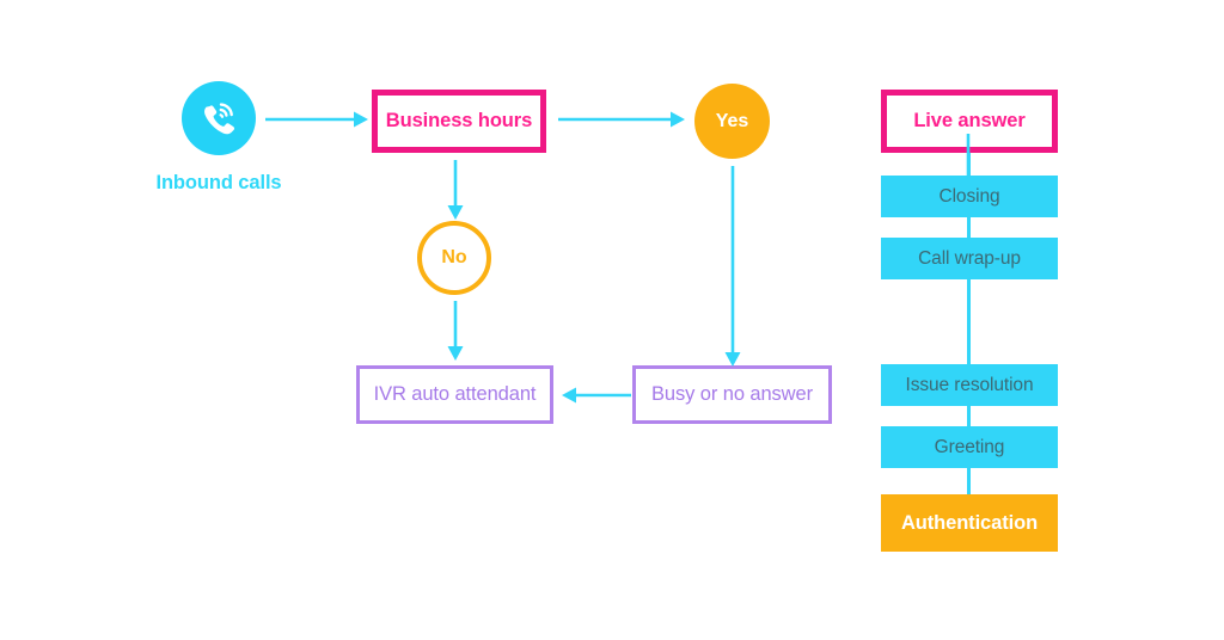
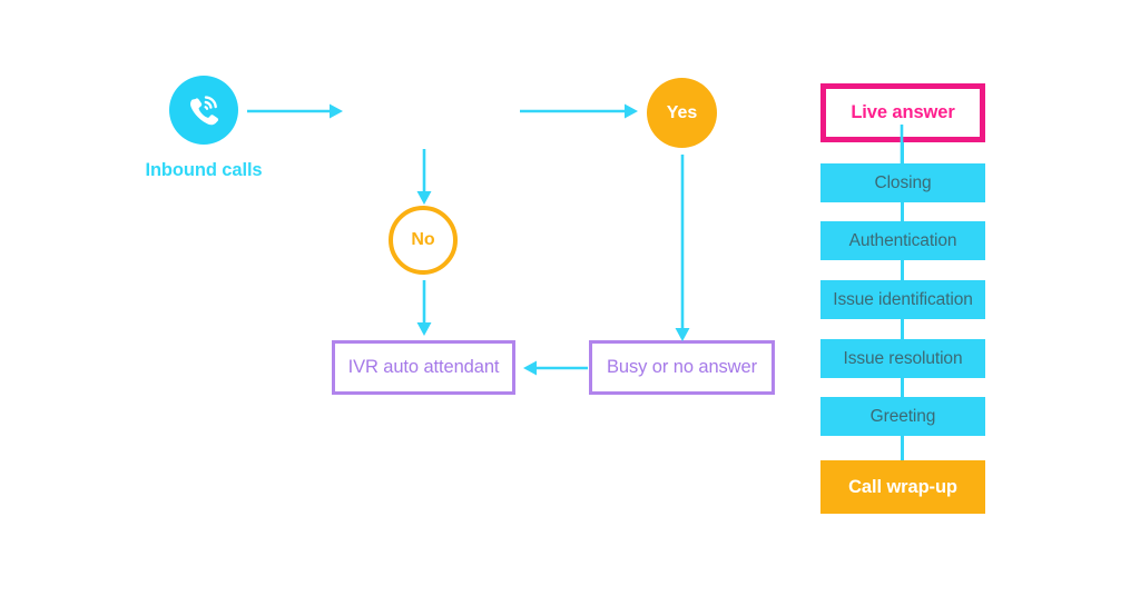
  Inbound calls
- Business hours
  Yes
  No
  IVR auto attendant
  Busy or no answer
  Live answer
  Closing
- Call wrap-up
+ Authentication
+ Issue identification
  Issue resolution
  Greeting
- Authentication
+ Call wrap-up
